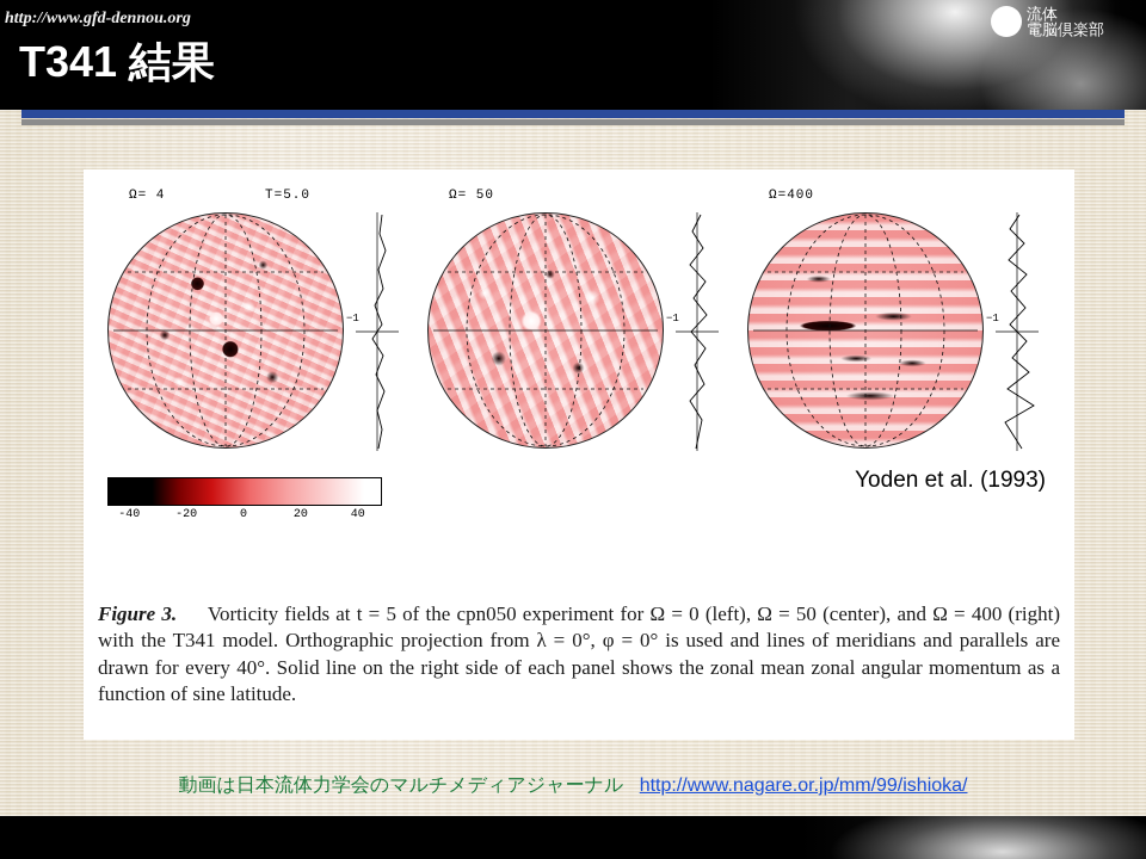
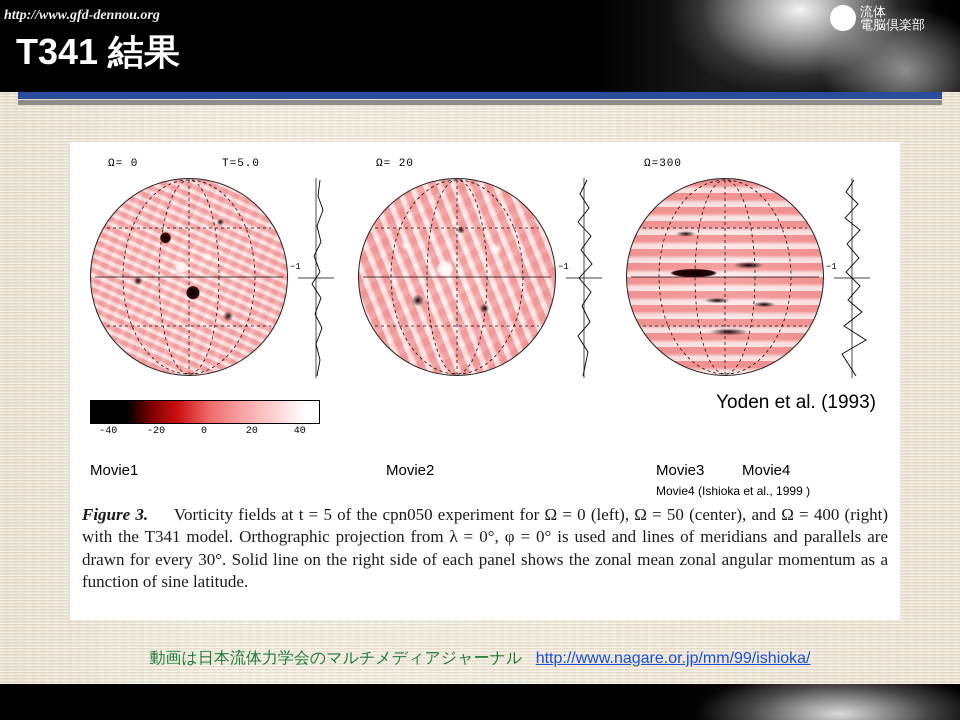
  T341 結果
- Ω= 4
+ Ω= 0
  T=5.0
  −1
- Ω= 50
+ Ω= 20
  −1
- Ω=400
+ Ω=300
  −1
  -40
  -20
  0
  20
  40
  Yoden et al. (1993)
+ Movie1
+ Movie2
+ Movie3
+ Movie4
+ Movie4 (Ishioka et al., 1999 )
- Figure 3. Vorticity fields at t = 5 of the cpn050 experiment for Ω = 0 (left), Ω = 50 (center), and Ω = 400 (right) with the T341 model. Orthographic projection from λ = 0°, φ = 0° is used and lines of meridians and parallels are drawn for every 40°. Solid line on the right side of each panel shows the zonal mean zonal angular momentum as a function of sine latitude.
+ Figure 3. Vorticity fields at t = 5 of the cpn050 experiment for Ω = 0 (left), Ω = 50 (center), and Ω = 400 (right) with the T341 model. Orthographic projection from λ = 0°, φ = 0° is used and lines of meridians and parallels are drawn for every 30°. Solid line on the right side of each panel shows the zonal mean zonal angular momentum as a function of sine latitude.
  動画は日本流体力学会のマルチメディアジャーナル http://www.nagare.or.jp/mm/99/ishioka/
  http://www.gfd-dennou.org
  流体
  電脳倶楽部
